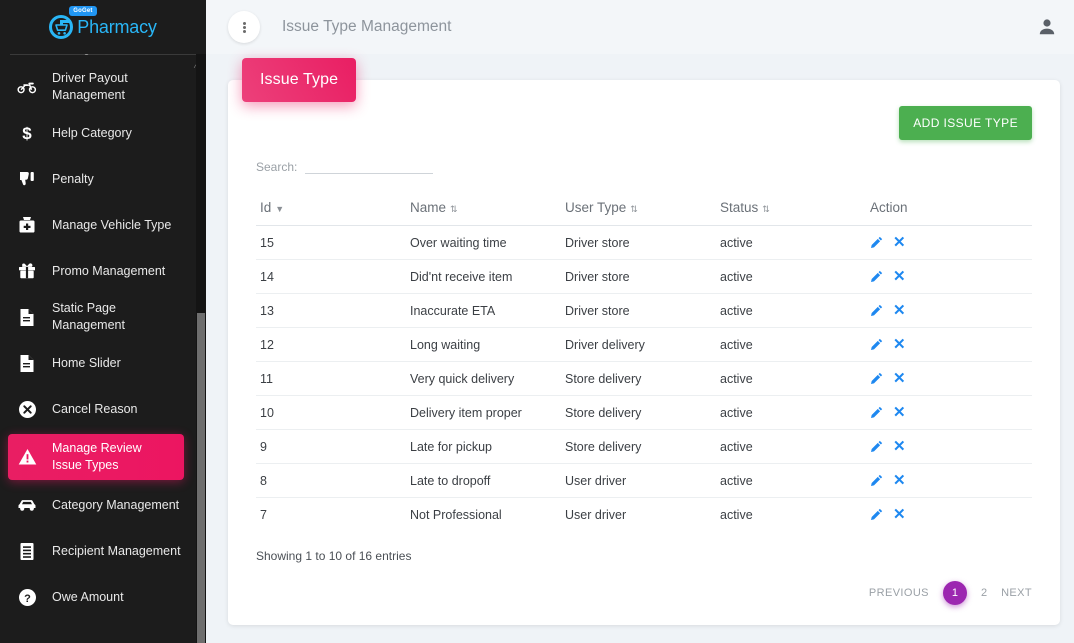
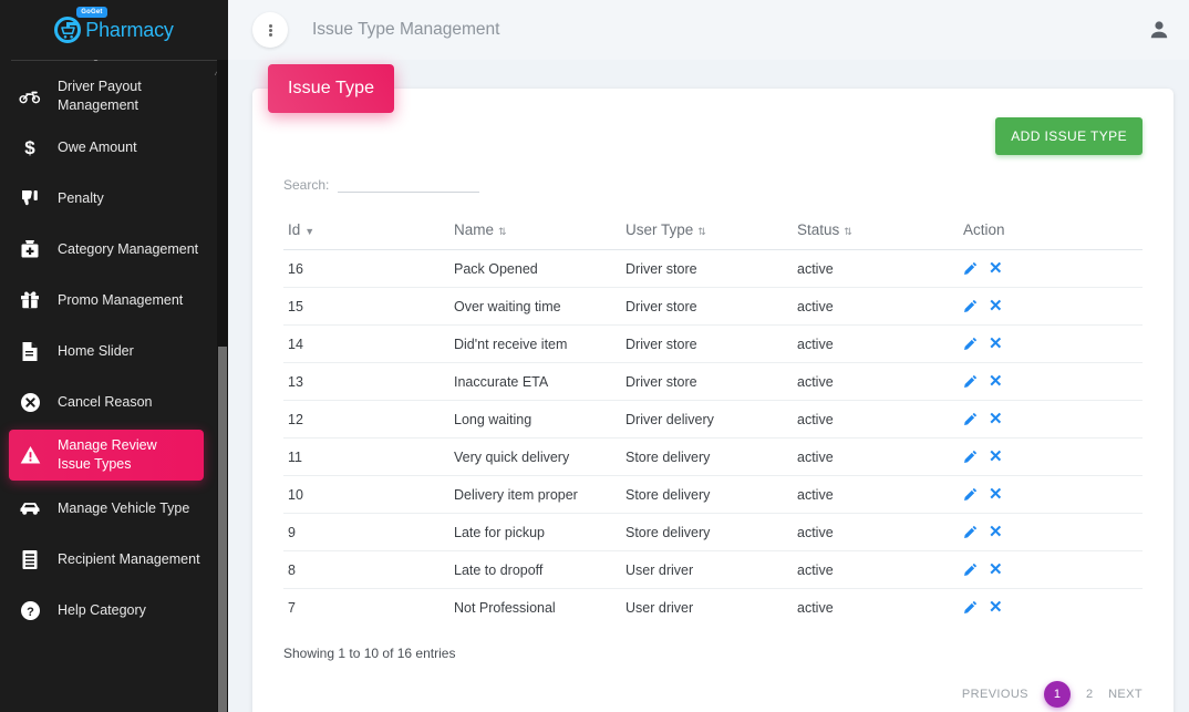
  Pharmacy
  Driver Payout Management
  $
- Help Category
+ Owe Amount
  Penalty
- Manage Vehicle Type
+ Category Management
  Promo Management
- Static Page Management
  Home Slider
  Cancel Reason
  Manage Review Issue Types
- Category Management
+ Manage Vehicle Type
  Recipient Management
  ?
- Owe Amount
+ Help Category
  Issue Type Management
  Issue Type
  ADD ISSUE TYPE
  Search:
  Id ▼	Name ⇅	User Type ⇅	Status ⇅	Action
+ 16	Pack Opened	Driver store	active	✕
  15	Over waiting time	Driver store	active	✕
  14	Did'nt receive item	Driver store	active	✕
  13	Inaccurate ETA	Driver store	active	✕
  12	Long waiting	Driver delivery	active	✕
  11	Very quick delivery	Store delivery	active	✕
  10	Delivery item proper	Store delivery	active	✕
  9	Late for pickup	Store delivery	active	✕
  8	Late to dropoff	User driver	active	✕
  7	Not Professional	User driver	active	✕
  Showing 1 to 10 of 16 entries
  PREVIOUS
  1
  2
  NEXT
